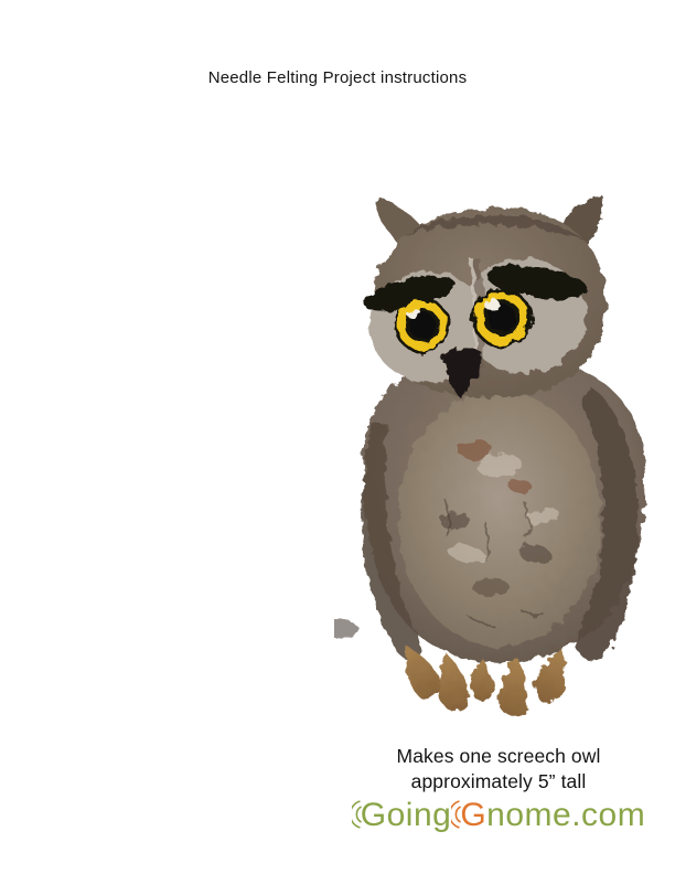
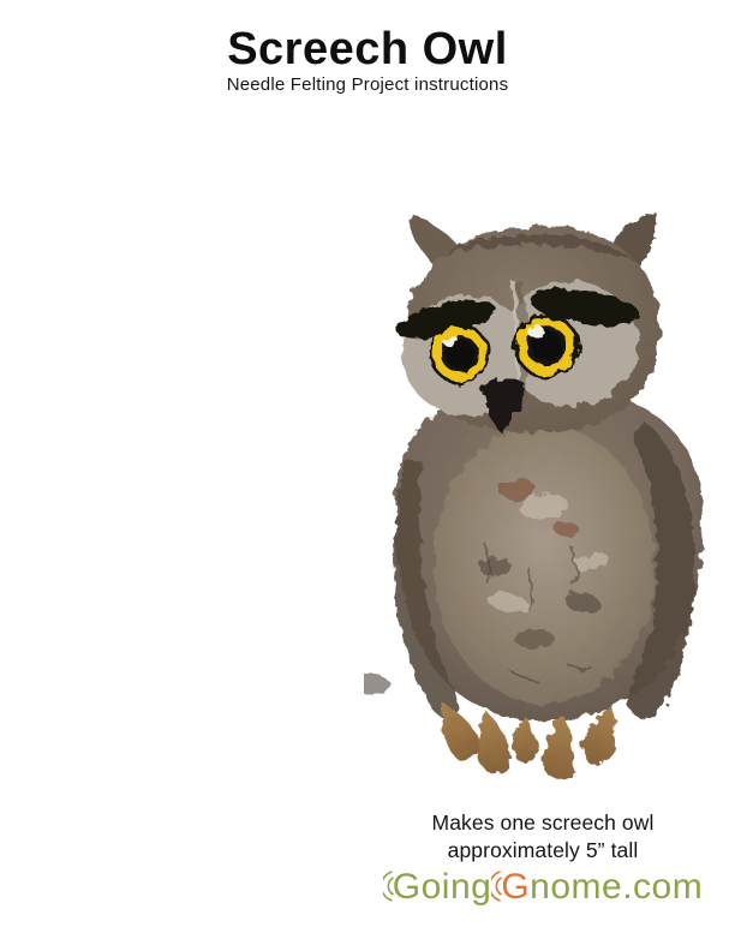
+ Screech Owl
  Needle Felting Project instructions
  Makes one screech owl
  approximately 5” tall
  Going Gnome.com
